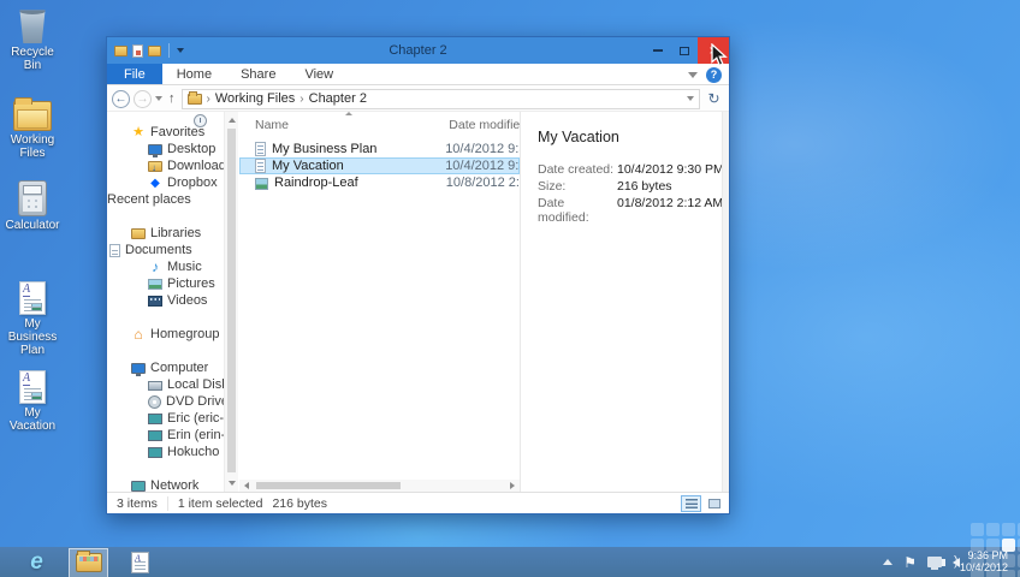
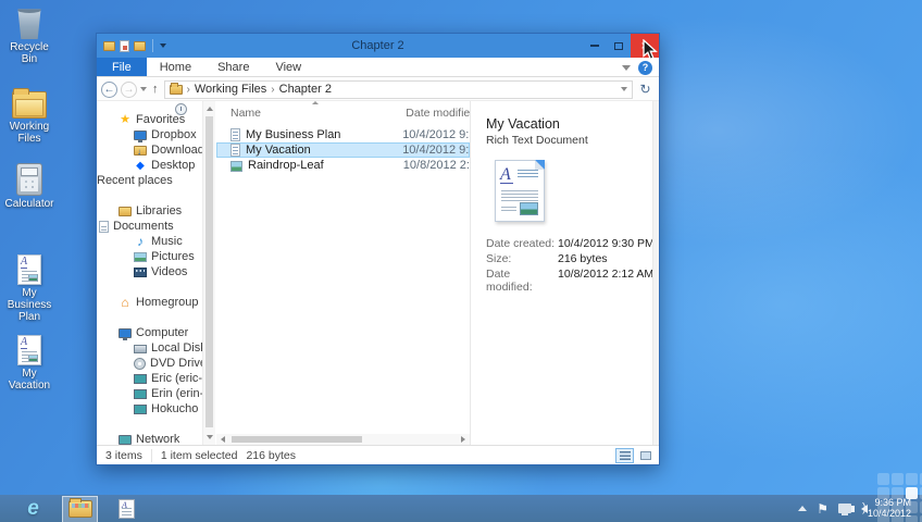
  Recycle Bin
  Working Files
  Calculator
  My Business Plan
  My Vacation
  Chapter 2
  File
  Home
  Share
  View
  ?
  ←
  →
  ↑
  ›
  Working Files
  ›
  Chapter 2
  ↻
  ★
  Favorites
- Desktop
+ Dropbox
  Download
  ◆
- Dropbox
+ Desktop
  Recent places
  Libraries
  Documents
  ♪
  Music
  Pictures
  Videos
  ⌂
  Homegroup
  Computer
  Network
  Name
  Date modifie
  My Business Plan
  10/4/2012 9:
  My Vacation
  10/4/2012 9:
  Raindrop-Leaf
  10/8/2012 2:
  My Vacation
+ Rich Text Document
+ A
  Date created:
  10/4/2012 9:30 PM
  Size:
  216 bytes
  Date modified:
- 01/8/2012 2:12 AM
+ 10/8/2012 2:12 AM
  3 items
  1 item selected
  216 bytes
  e
  ⚑
  9:36 PM
  10/4/2012
